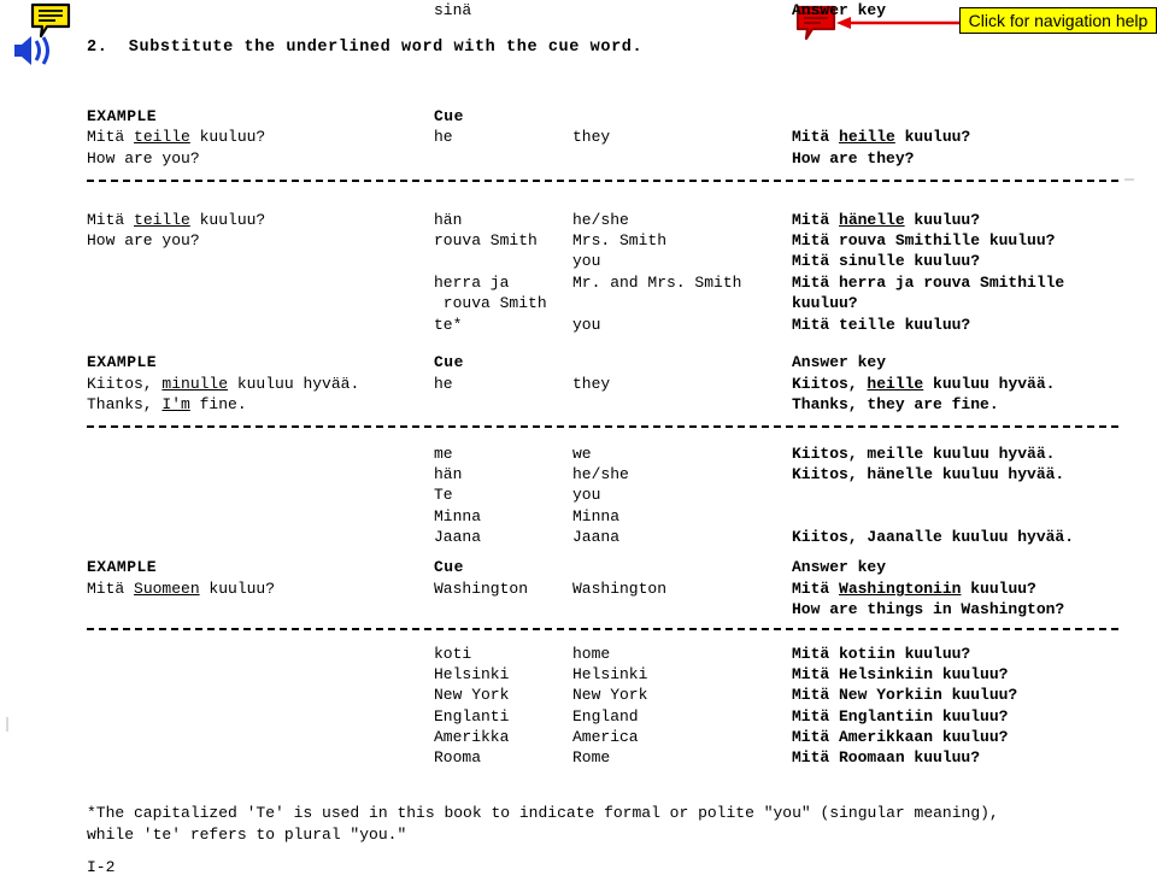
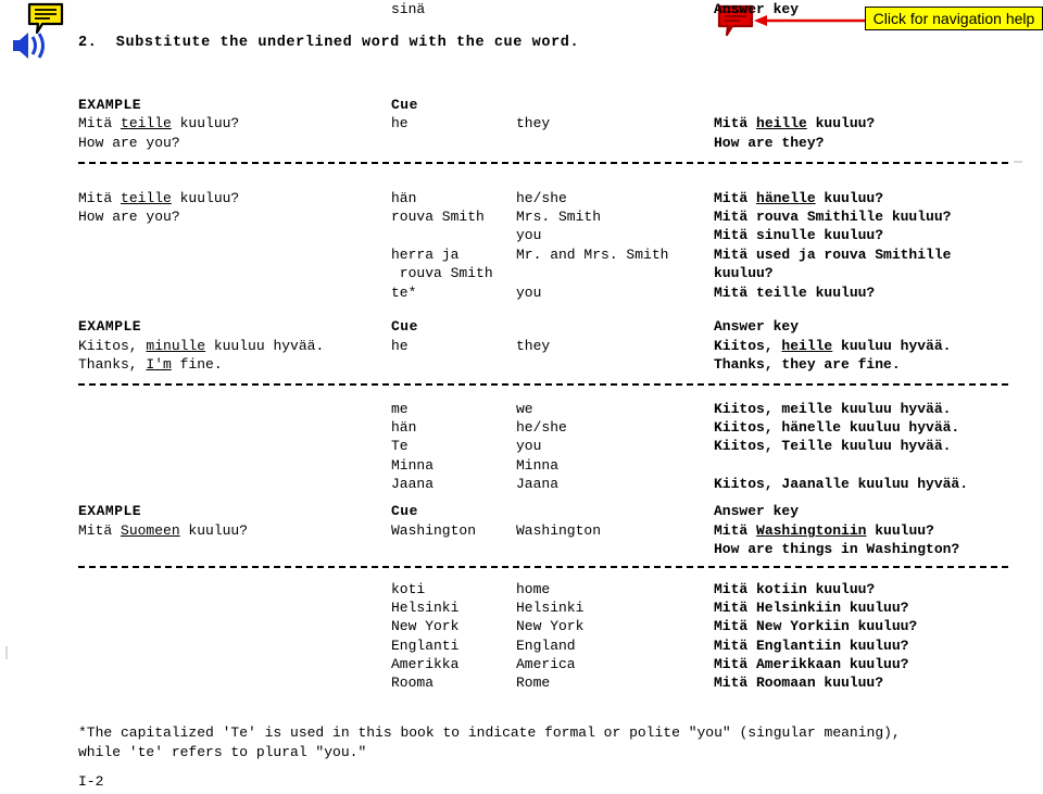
  Click for navigation help
  2. Substitute the underlined word with the cue word.
  EXAMPLE
  Cue
  Answer key
  Mitä teille kuuluu?
  How are you?
  he
  they
  Mitä heille kuuluu?
  How are they?
  Mitä teille kuuluu?
  How are you?
  hän
  rouva Smith
  sinä
  herra ja
  rouva Smith
  te*
  he/she
  Mrs. Smith
  you
  Mr. and Mrs. Smith
  you
  Mitä hänelle kuuluu?
  Mitä rouva Smithille kuuluu?
  Mitä sinulle kuuluu?
- Mitä herra ja rouva Smithille
+ Mitä used ja rouva Smithille
  kuuluu?
  Mitä teille kuuluu?
  EXAMPLE
  Cue
  Answer key
  Kiitos, minulle kuuluu hyvää.
  Thanks, I'm fine.
  he
  they
  Kiitos, heille kuuluu hyvää.
  Thanks, they are fine.
  me
  hän
  Te
  Minna
  Jaana
  we
  he/she
  you
  Minna
  Jaana
  Kiitos, meille kuuluu hyvää.
  Kiitos, hänelle kuuluu hyvää.
+ Kiitos, Teille kuuluu hyvää.
  Kiitos, Jaanalle kuuluu hyvää.
  EXAMPLE
  Cue
  Answer key
  Mitä Suomeen kuuluu?
  Washington
  Washington
  Mitä Washingtoniin kuuluu?
  How are things in Washington?
  koti
  Helsinki
  New York
  Englanti
  Amerikka
  Rooma
  home
  Helsinki
  New York
  England
  America
  Rome
  Mitä kotiin kuuluu?
  Mitä Helsinkiin kuuluu?
  Mitä New Yorkiin kuuluu?
  Mitä Englantiin kuuluu?
  Mitä Amerikkaan kuuluu?
  Mitä Roomaan kuuluu?
  *The capitalized 'Te' is used in this book to indicate formal or polite "you" (singular meaning),
  while 'te' refers to plural "you."
  I-2
